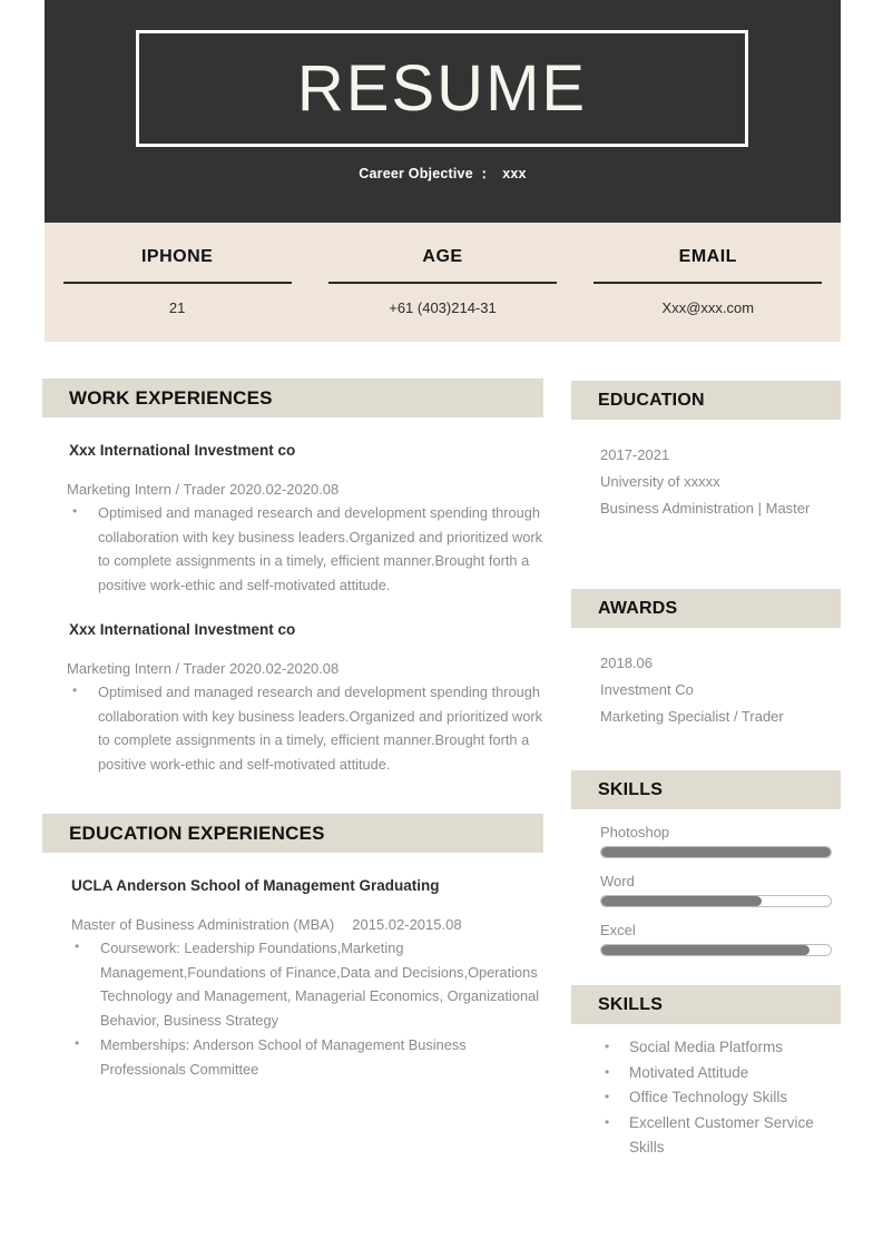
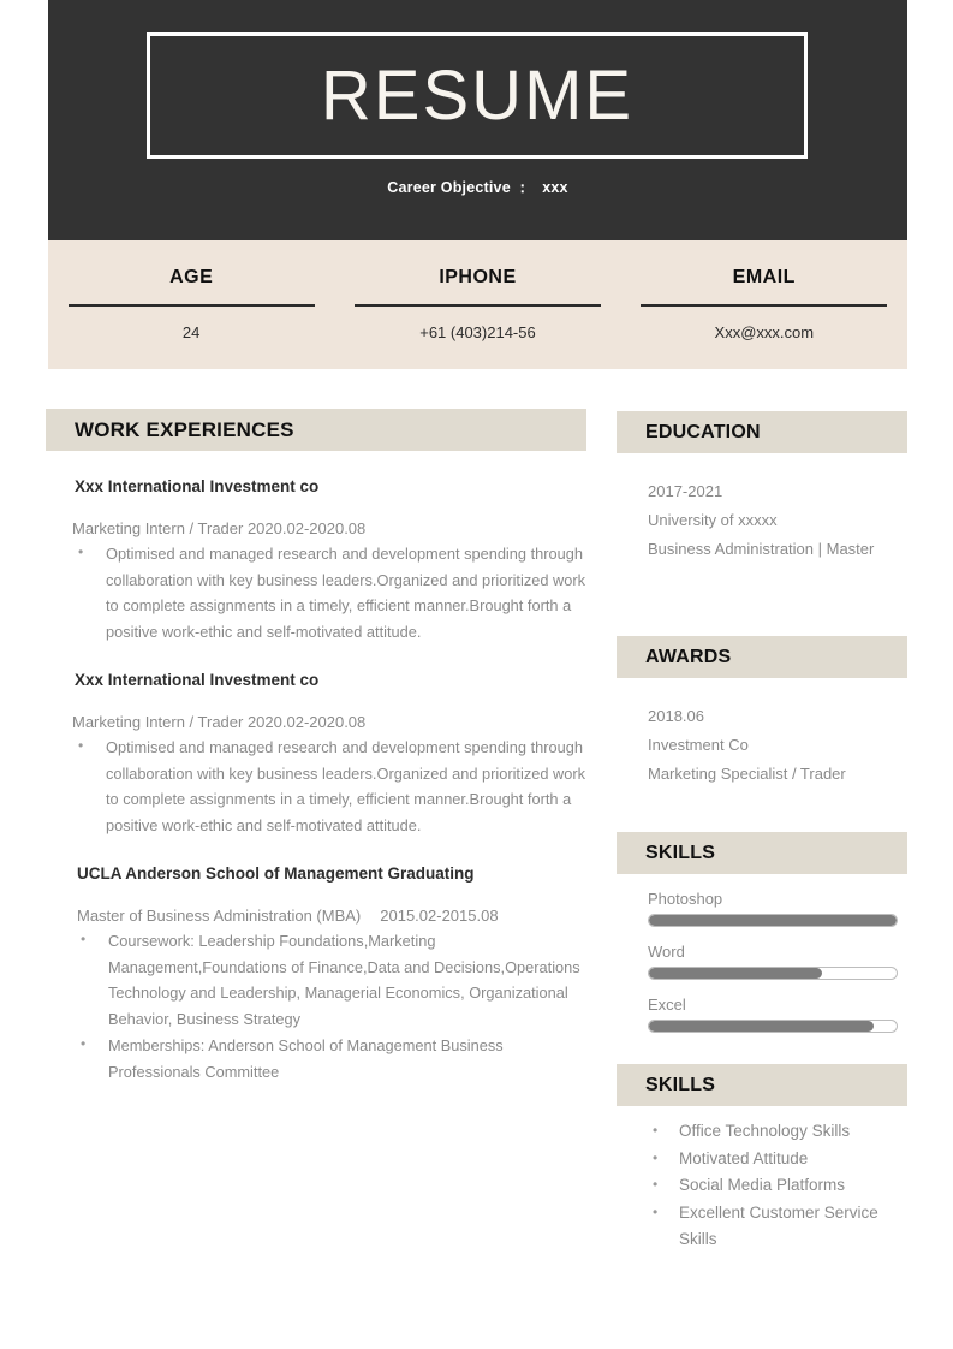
  RESUME
  Career Objective ： xxx
- IPHONE
+ AGE
- 21
+ 24
- AGE
+ IPHONE
- +61 (403)214-31
+ +61 (403)214-56
  EMAIL
  Xxx@xxx.com
  WORK EXPERIENCES
  Xxx International Investment co
  Marketing Intern / Trader 2020.02-2020.08
  Optimised and managed research and development spending through collaboration with key business leaders.Organized and prioritized work to complete assignments in a timely, efficient manner.Brought forth a positive work-ethic and self-motivated attitude.
  Xxx International Investment co
  Marketing Intern / Trader 2020.02-2020.08
  Optimised and managed research and development spending through collaboration with key business leaders.Organized and prioritized work to complete assignments in a timely, efficient manner.Brought forth a positive work-ethic and self-motivated attitude.
- EDUCATION EXPERIENCES
  UCLA Anderson School of Management Graduating
  Master of Business Administration (MBA) 2015.02-2015.08
- Coursework: Leadership Foundations,Marketing Management,Foundations of Finance,Data and Decisions,Operations Technology and Management, Managerial Economics, Organizational Behavior, Business Strategy
+ Coursework: Leadership Foundations,Marketing Management,Foundations of Finance,Data and Decisions,Operations Technology and Leadership, Managerial Economics, Organizational Behavior, Business Strategy
  Memberships: Anderson School of Management Business Professionals Committee
  EDUCATION
  2017-2021
  University of xxxxx
  Business Administration | Master
  AWARDS
  2018.06
  Investment Co
  Marketing Specialist / Trader
  SKILLS
  Photoshop
  Word
  Excel
  SKILLS
- Social Media Platforms
+ Office Technology Skills
  Motivated Attitude
- Office Technology Skills
+ Social Media Platforms
  Excellent Customer Service Skills
